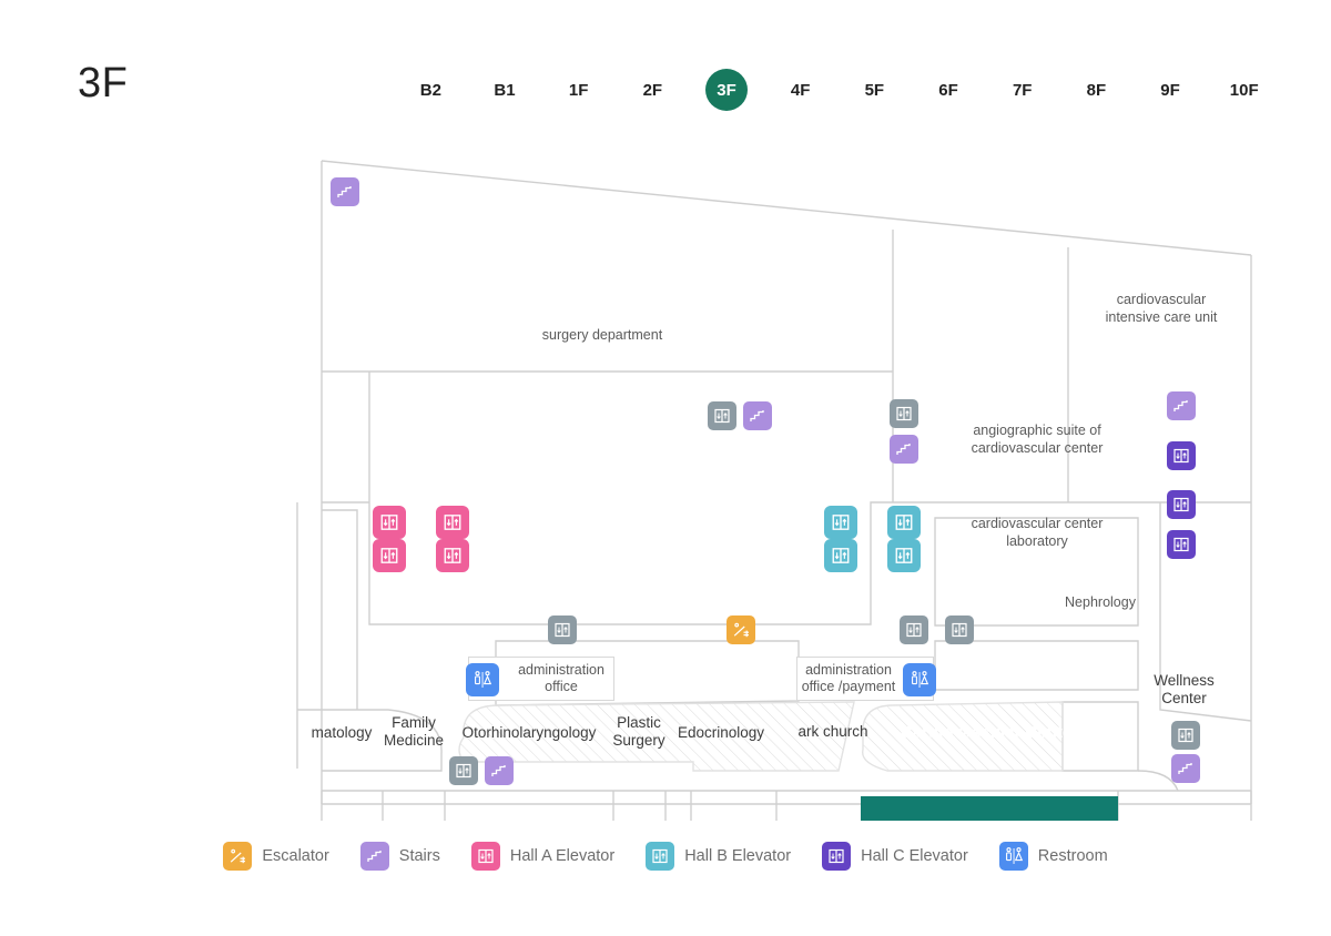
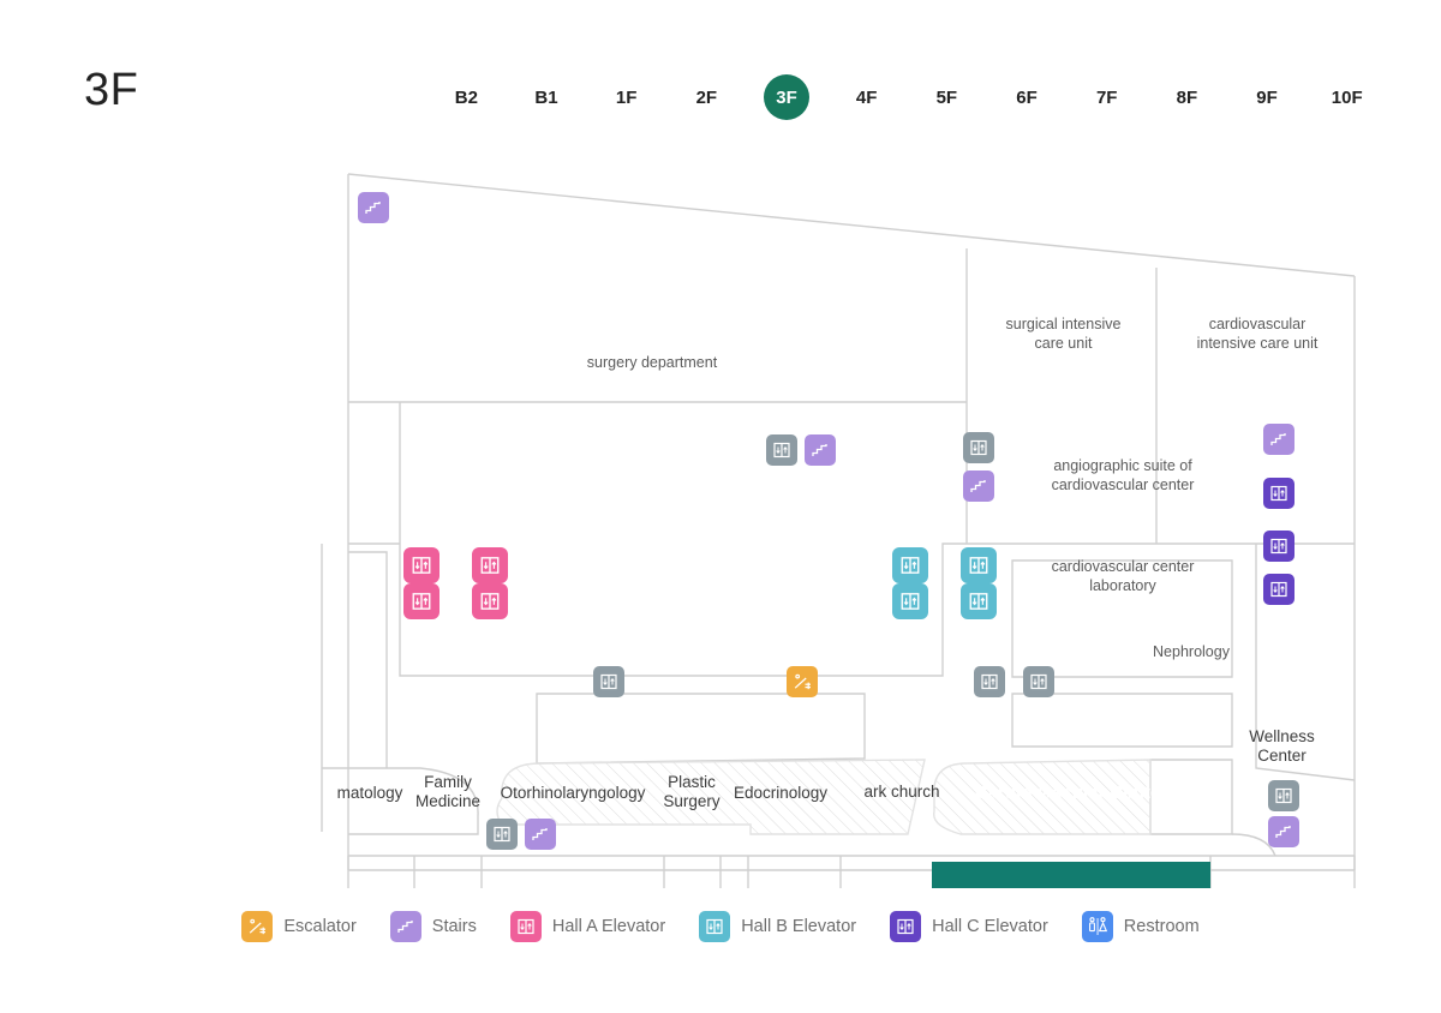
  3F
  B2
  B1
  1F
  2F
  3F
  4F
  5F
  6F
  7F
  8F
  9F
  10F
  surgery department
+ surgical intensive
+ care unit
  cardiovascular
  intensive care unit
  angiographic suite of
  cardiovascular center
  cardiovascular center
  laboratory
  Nephrology
  matology
  Family
  Medicine
  Otorhinolaryngology
  Plastic
  Surgery
  Edocrinology
  ark church
  Cardiovascular Center
  Wellness
  Center
- administration office
- administration office /payment
  Escalator
  Stairs
  Hall A Elevator
  Hall B Elevator
  Hall C Elevator
  Restroom
